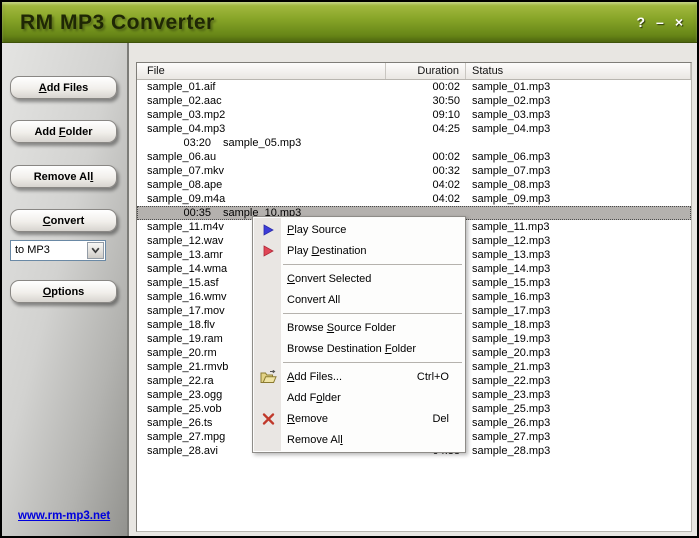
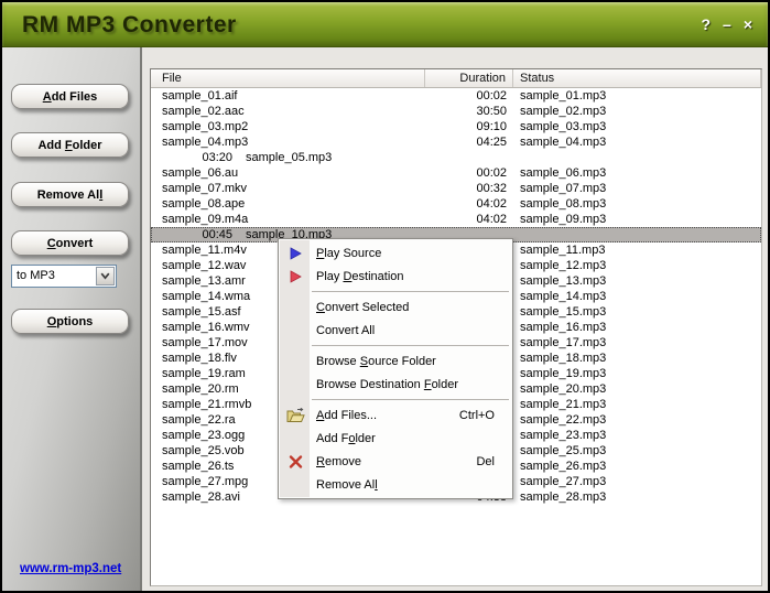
  RM MP3 Converter
  ?
  –
  ×
  Add Files
  Add Folder
  Remove All
  Convert
  to MP3
  Options
  www.rm-mp3.net
  File
  Duration
  Status
  sample_01.aif
  00:02
  sample_01.mp3
  sample_02.aac
  30:50
  sample_02.mp3
  sample_03.mp2
  09:10
  sample_03.mp3
  sample_04.mp3
  04:25
  sample_04.mp3
  03:20
  sample_05.mp3
  sample_06.au
  00:02
  sample_06.mp3
  sample_07.mkv
  00:32
  sample_07.mp3
  sample_08.ape
  04:02
  sample_08.mp3
  sample_09.m4a
  04:02
  sample_09.mp3
- 00:35
+ 00:45
  sample_10.mp3
  sample_11.m4v
  sample_11.mp3
  sample_12.wav
  sample_12.mp3
  sample_13.amr
  sample_13.mp3
  sample_14.wma
  sample_14.mp3
  sample_15.asf
  sample_15.mp3
  sample_16.wmv
  sample_16.mp3
  sample_17.mov
  sample_17.mp3
  sample_18.flv
  sample_18.mp3
  sample_19.ram
  sample_19.mp3
  sample_20.rm
  sample_20.mp3
  sample_21.rmvb
  sample_21.mp3
  sample_22.ra
  sample_22.mp3
  sample_23.ogg
  sample_23.mp3
  sample_25.vob
  sample_25.mp3
  sample_26.ts
  sample_26.mp3
  sample_27.mpg
  sample_27.mp3
  sample_28.avi
  sample_28.mp3
  Play Source
  Play Destination
  Convert Selected
  Convert All
  Browse Source Folder
  Browse Destination Folder
  Add Files...
  Ctrl+O
  Add Folder
  Remove
  Del
  Remove All
